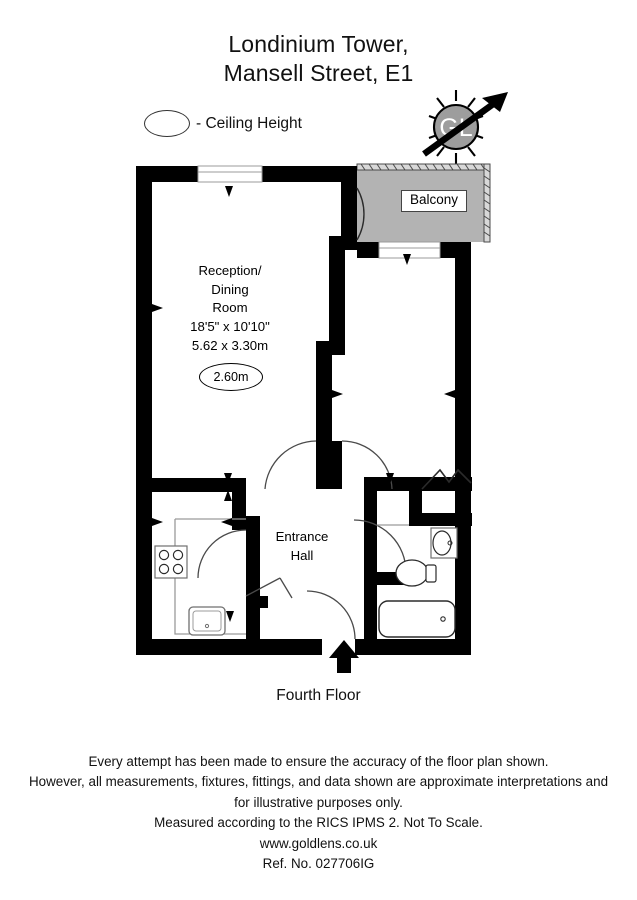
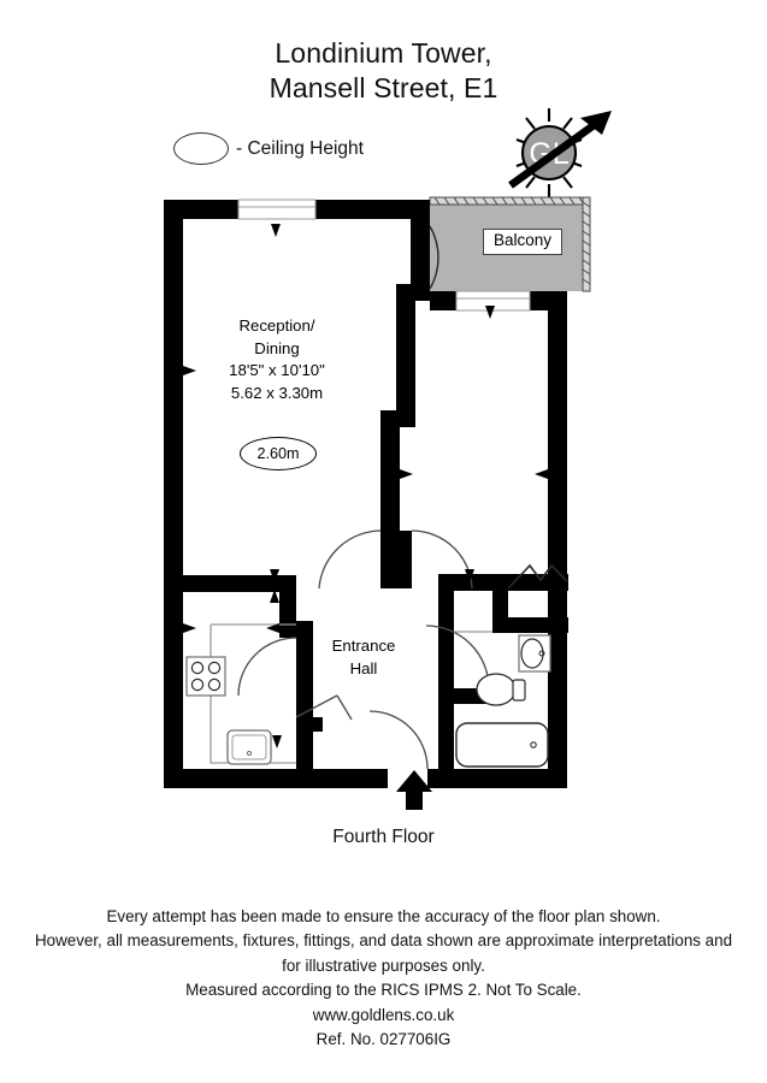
  Londinium Tower,
  Mansell Street, E1
  - Ceiling Height
  GL
  Reception/
  Dining
- Room
  18'5" x 10'10"
  5.62 x 3.30m
  2.60m
  Entrance
  Hall
  Balcony
  Fourth Floor
  Every attempt has been made to ensure the accuracy of the floor plan shown.
  However, all measurements, fixtures, fittings, and data shown are approximate interpretations and
  for illustrative purposes only.
  Measured according to the RICS IPMS 2. Not To Scale.
  www.goldlens.co.uk
  Ref. No. 027706IG
